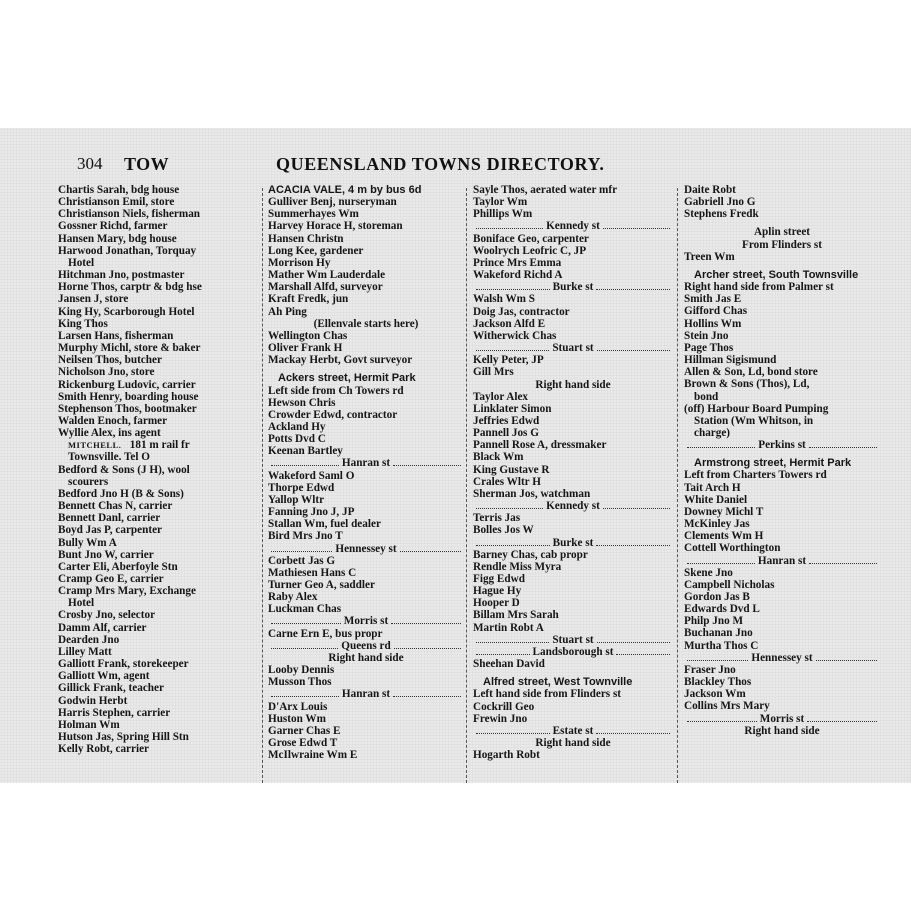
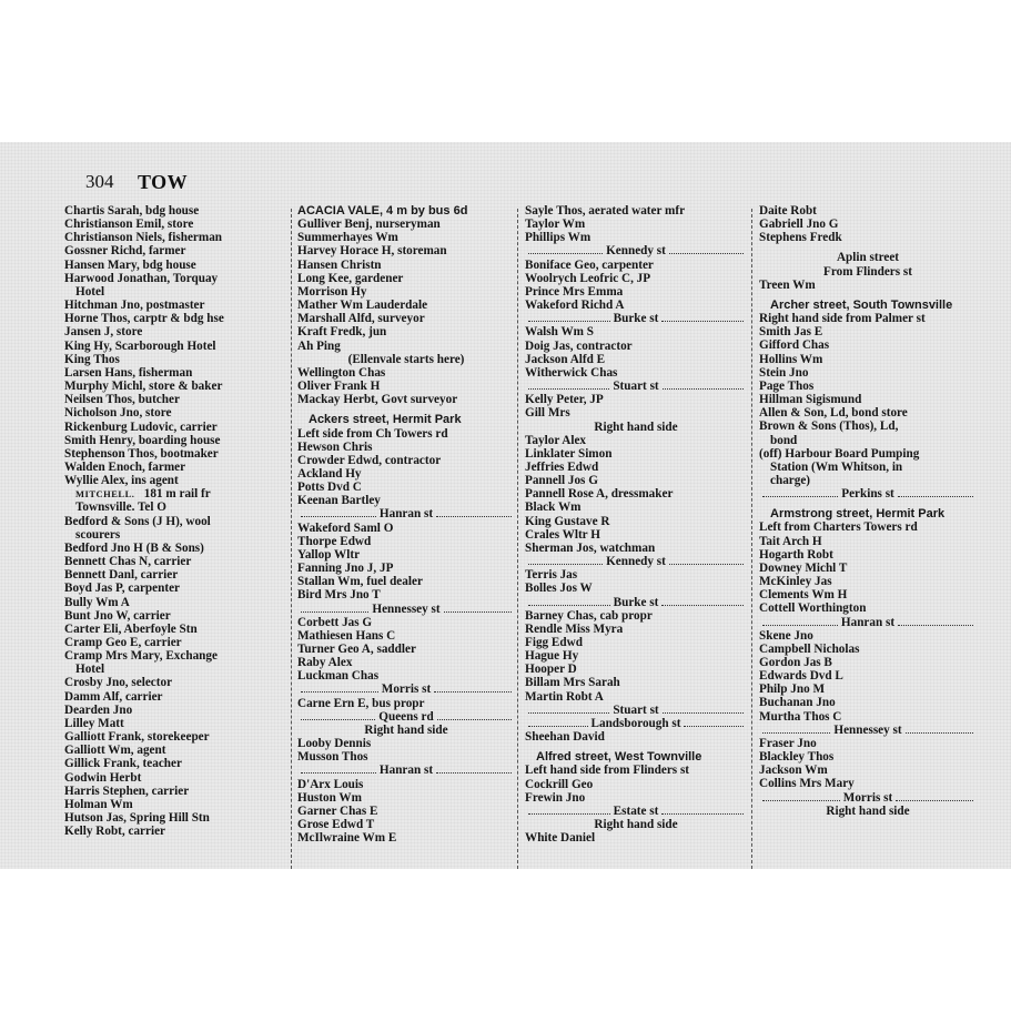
  304
  TOW
- QUEENSLAND TOWNS DIRECTORY.
  Chartis Sarah, bdg house
  Christianson Emil, store
  Christianson Niels, fisherman
  Gossner Richd, farmer
  Hansen Mary, bdg house
  Harwood Jonathan, Torquay
  Hotel
  Hitchman Jno, postmaster
  Horne Thos, carptr & bdg hse
  Jansen J, store
  King Hy, Scarborough Hotel
  King Thos
  Larsen Hans, fisherman
  Murphy Michl, store & baker
  Neilsen Thos, butcher
  Nicholson Jno, store
  Rickenburg Ludovic, carrier
  Smith Henry, boarding house
  Stephenson Thos, bootmaker
  Walden Enoch, farmer
  Wyllie Alex, ins agent
  MITCHELL. 181 m rail fr
  Townsville. Tel O
  Bedford & Sons (J H), wool
  scourers
  Bedford Jno H (B & Sons)
  Bennett Chas N, carrier
  Bennett Danl, carrier
  Boyd Jas P, carpenter
  Bully Wm A
  Bunt Jno W, carrier
  Carter Eli, Aberfoyle Stn
  Cramp Geo E, carrier
  Cramp Mrs Mary, Exchange
  Hotel
  Crosby Jno, selector
  Damm Alf, carrier
  Dearden Jno
  Lilley Matt
  Galliott Frank, storekeeper
  Galliott Wm, agent
  Gillick Frank, teacher
  Godwin Herbt
  Harris Stephen, carrier
  Holman Wm
  Hutson Jas, Spring Hill Stn
  Kelly Robt, carrier
  ACACIA VALE, 4 m by bus 6d
  Gulliver Benj, nurseryman
  Summerhayes Wm
  Harvey Horace H, storeman
  Hansen Christn
  Long Kee, gardener
  Morrison Hy
  Mather Wm Lauderdale
  Marshall Alfd, surveyor
  Kraft Fredk, jun
  Ah Ping
  (Ellenvale starts here)
  Wellington Chas
  Oliver Frank H
  Mackay Herbt, Govt surveyor
  Ackers street, Hermit Park
  Left side from Ch Towers rd
  Hewson Chris
  Crowder Edwd, contractor
  Ackland Hy
  Potts Dvd C
  Keenan Bartley
  Hanran st
  Wakeford Saml O
  Thorpe Edwd
  Yallop Wltr
  Fanning Jno J, JP
  Stallan Wm, fuel dealer
  Bird Mrs Jno T
  Hennessey st
  Corbett Jas G
  Mathiesen Hans C
  Turner Geo A, saddler
  Raby Alex
  Luckman Chas
  Morris st
  Carne Ern E, bus propr
  Queens rd
  Right hand side
  Looby Dennis
  Musson Thos
  Hanran st
  D'Arx Louis
  Huston Wm
  Garner Chas E
  Grose Edwd T
  McIlwraine Wm E
  Sayle Thos, aerated water mfr
  Taylor Wm
  Phillips Wm
  Kennedy st
  Boniface Geo, carpenter
  Woolrych Leofric C, JP
  Prince Mrs Emma
  Wakeford Richd A
  Burke st
  Walsh Wm S
  Doig Jas, contractor
  Jackson Alfd E
  Witherwick Chas
  Stuart st
  Kelly Peter, JP
  Gill Mrs
  Right hand side
  Taylor Alex
  Linklater Simon
  Jeffries Edwd
  Pannell Jos G
  Pannell Rose A, dressmaker
  Black Wm
  King Gustave R
  Crales Wltr H
  Sherman Jos, watchman
  Kennedy st
  Terris Jas
  Bolles Jos W
  Burke st
  Barney Chas, cab propr
  Rendle Miss Myra
  Figg Edwd
  Hague Hy
  Hooper D
  Billam Mrs Sarah
  Martin Robt A
  Stuart st
  Landsborough st
  Sheehan David
  Alfred street, West Townville
  Left hand side from Flinders st
  Cockrill Geo
  Frewin Jno
  Estate st
  Right hand side
- Hogarth Robt
+ White Daniel
  Daite Robt
  Gabriell Jno G
  Stephens Fredk
  Aplin street
  From Flinders st
  Treen Wm
  Archer street, South Townsville
  Right hand side from Palmer st
  Smith Jas E
  Gifford Chas
  Hollins Wm
  Stein Jno
  Page Thos
  Hillman Sigismund
  Allen & Son, Ld, bond store
  Brown & Sons (Thos), Ld,
  bond
  (off) Harbour Board Pumping
  Station (Wm Whitson, in
  charge)
  Perkins st
  Armstrong street, Hermit Park
  Left from Charters Towers rd
  Tait Arch H
- White Daniel
+ Hogarth Robt
  Downey Michl T
  McKinley Jas
  Clements Wm H
  Cottell Worthington
  Hanran st
  Skene Jno
  Campbell Nicholas
  Gordon Jas B
  Edwards Dvd L
  Philp Jno M
  Buchanan Jno
  Murtha Thos C
  Hennessey st
  Fraser Jno
  Blackley Thos
  Jackson Wm
  Collins Mrs Mary
  Morris st
  Right hand side
